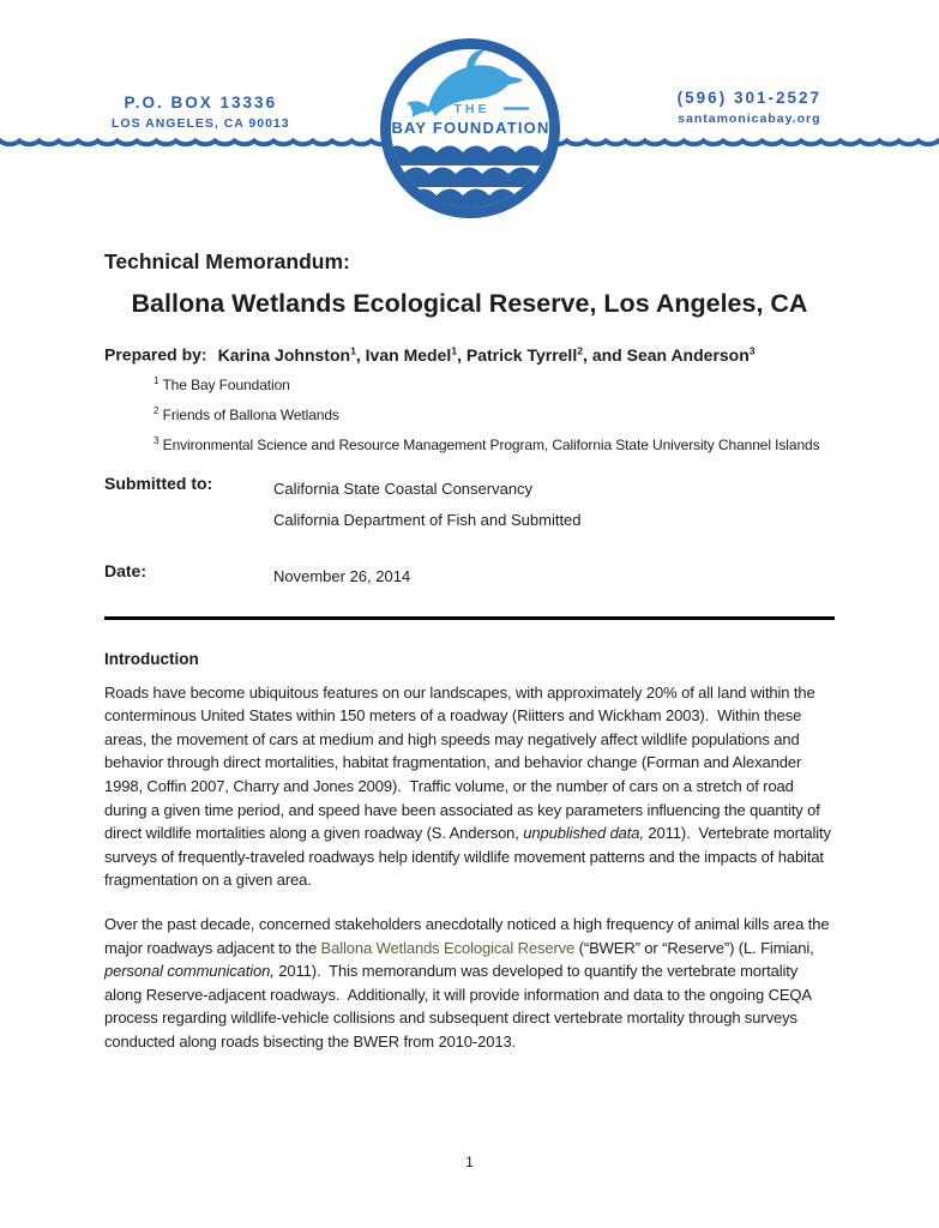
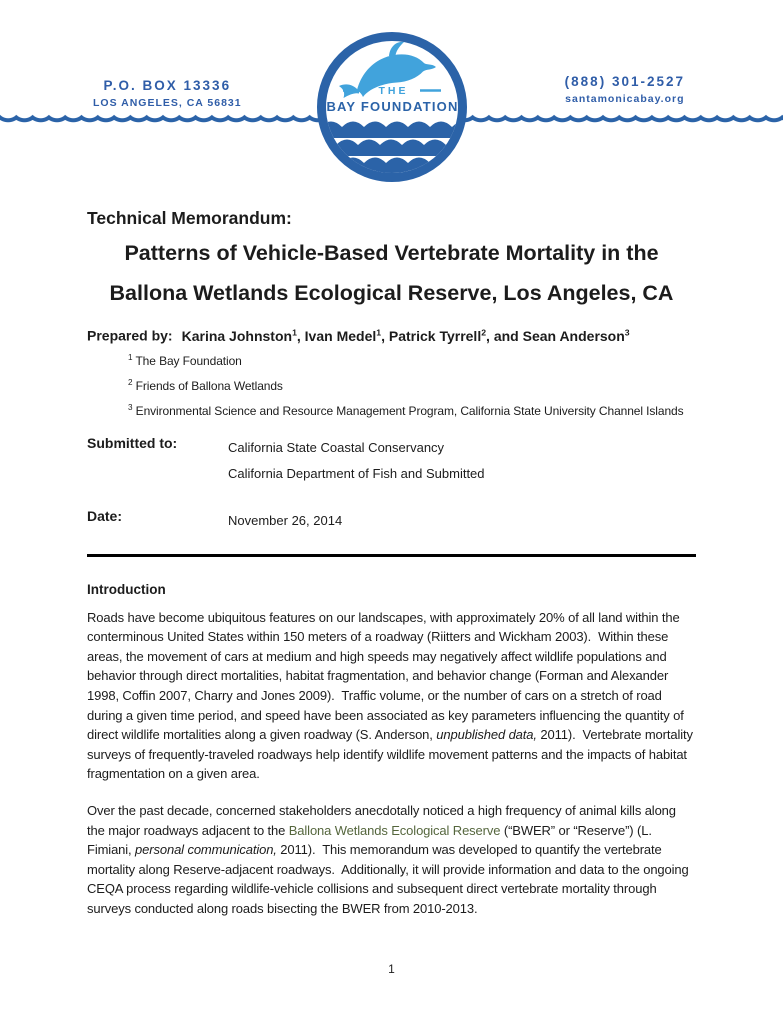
  P.O. BOX 13336
- LOS ANGELES, CA 90013
+ LOS ANGELES, CA 56831
- (596) 301-2527
+ (888) 301-2527
  santamonicabay.org
  THE
  BAY FOUNDATION
  Technical Memorandum:
+ Patterns of Vehicle-Based Vertebrate Mortality in the
  Ballona Wetlands Ecological Reserve, Los Angeles, CA
  Prepared by: Karina Johnston1, Ivan Medel1, Patrick Tyrrell2, and Sean Anderson3
  1 The Bay Foundation
  2 Friends of Ballona Wetlands
  3 Environmental Science and Resource Management Program, California State University Channel Islands
  Submitted to:
  California State Coastal Conservancy
  California Department of Fish and Submitted
  Date:
  November 26, 2014
  Introduction
  Roads have become ubiquitous features on our landscapes, with approximately 20% of all land within the conterminous United States within 150 meters of a roadway (Riitters and Wickham 2003). Within these areas, the movement of cars at medium and high speeds may negatively affect wildlife populations and behavior through direct mortalities, habitat fragmentation, and behavior change (Forman and Alexander 1998, Coffin 2007, Charry and Jones 2009). Traffic volume, or the number of cars on a stretch of road during a given time period, and speed have been associated as key parameters influencing the quantity of direct wildlife mortalities along a given roadway (S. Anderson, unpublished data, 2011). Vertebrate mortality surveys of frequently-traveled roadways help identify wildlife movement patterns and the impacts of habitat fragmentation on a given area.
- Over the past decade, concerned stakeholders anecdotally noticed a high frequency of animal kills area the major roadways adjacent to the Ballona Wetlands Ecological Reserve (“BWER” or “Reserve”) (L. Fimiani, personal communication, 2011). This memorandum was developed to quantify the vertebrate mortality along Reserve-adjacent roadways. Additionally, it will provide information and data to the ongoing CEQA process regarding wildlife-vehicle collisions and subsequent direct vertebrate mortality through surveys conducted along roads bisecting the BWER from 2010-2013.
+ Over the past decade, concerned stakeholders anecdotally noticed a high frequency of animal kills along the major roadways adjacent to the Ballona Wetlands Ecological Reserve (“BWER” or “Reserve”) (L. Fimiani, personal communication, 2011). This memorandum was developed to quantify the vertebrate mortality along Reserve-adjacent roadways. Additionally, it will provide information and data to the ongoing CEQA process regarding wildlife-vehicle collisions and subsequent direct vertebrate mortality through surveys conducted along roads bisecting the BWER from 2010-2013.
  1
